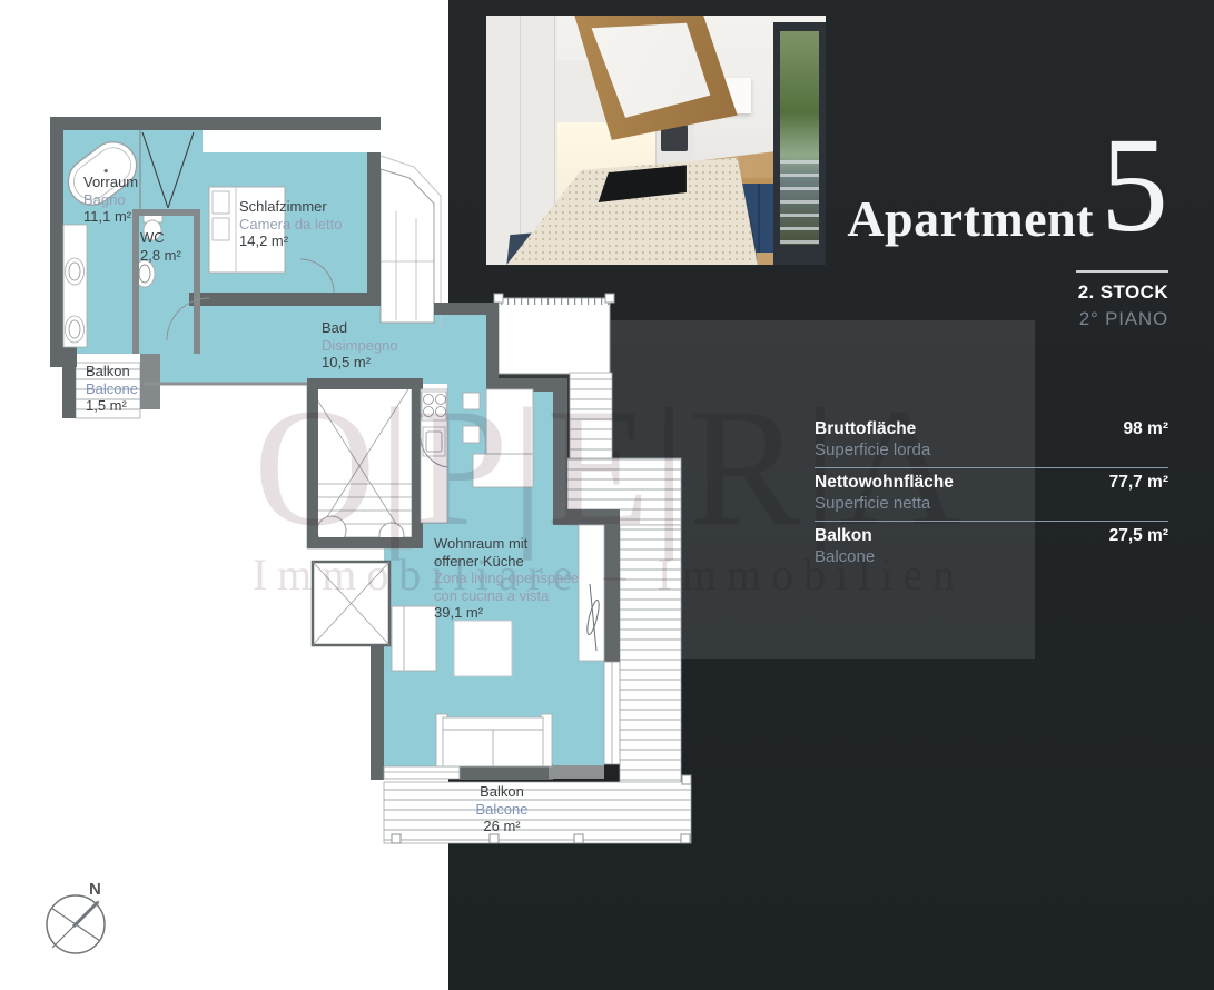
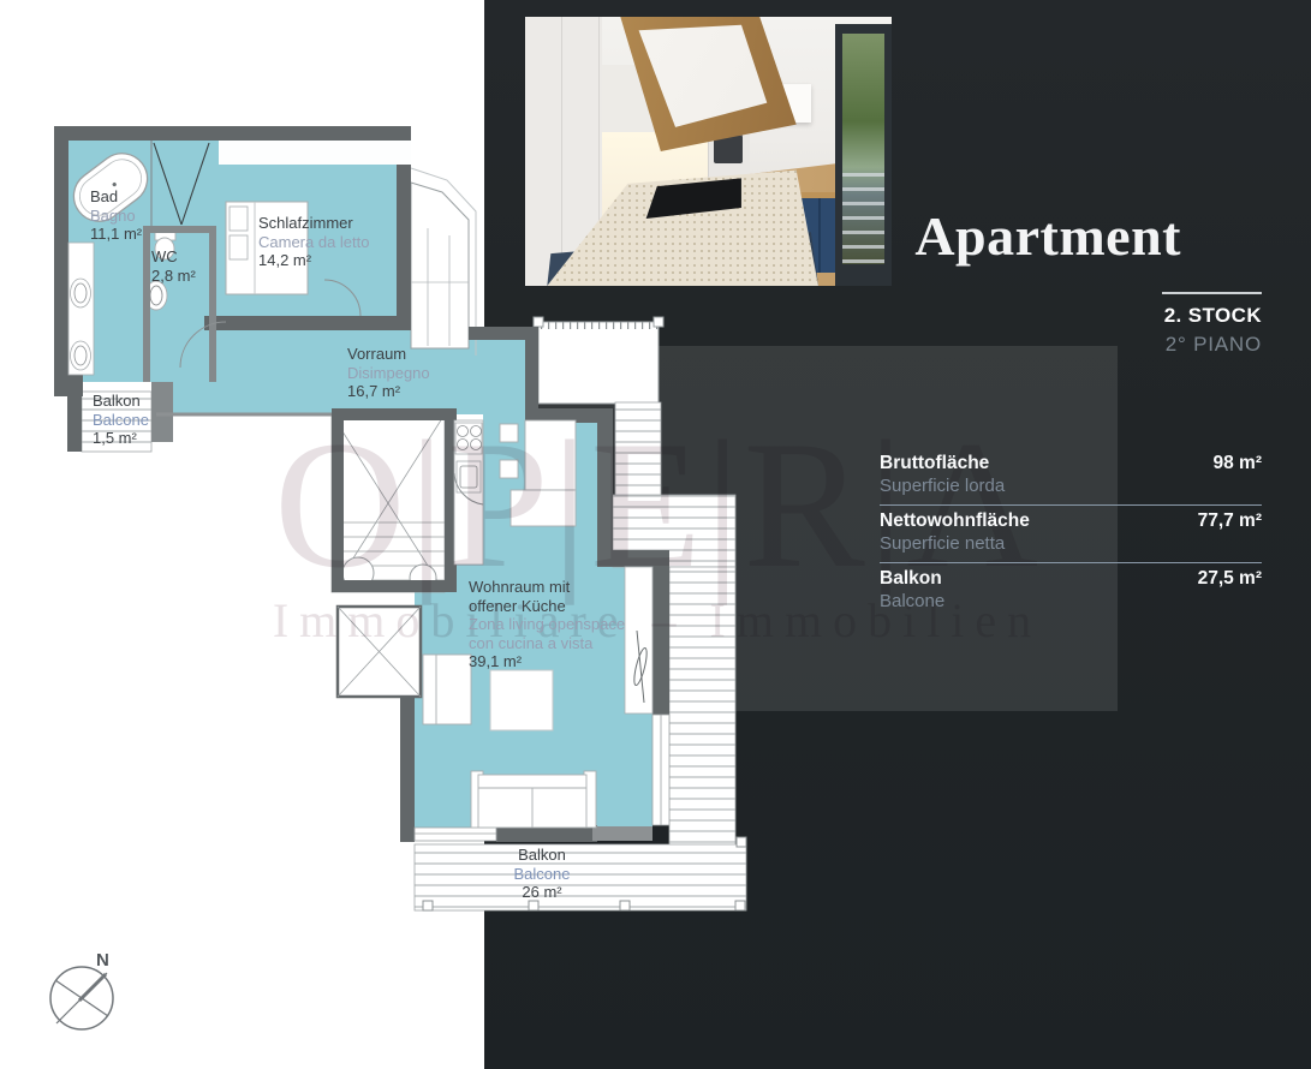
  O|P|E|R|A
  Immobiliare – Immobilien
- Vorraum
+ Bad
  Bagno
  11,1 m²
  WC
  2,8 m²
  Schlafzimmer
  Camera da letto
  14,2 m²
- Bad
+ Vorraum
  Disimpegno
- 10,5 m²
+ 16,7 m²
  Balkon
  Balcone
  1,5 m²
  Wohnraum mit
  offener Küche
  Zona living openspace
  con cucina a vista
  39,1 m²
  Balkon
  Balcone
  26 m²
  N
  Apartment
- 5
  2. STOCK
  2° PIANO
  Bruttofläche
  Superficie lorda
  98 m²
  Nettowohnfläche
  Superficie netta
  77,7 m²
  Balkon
  Balcone
  27,5 m²
